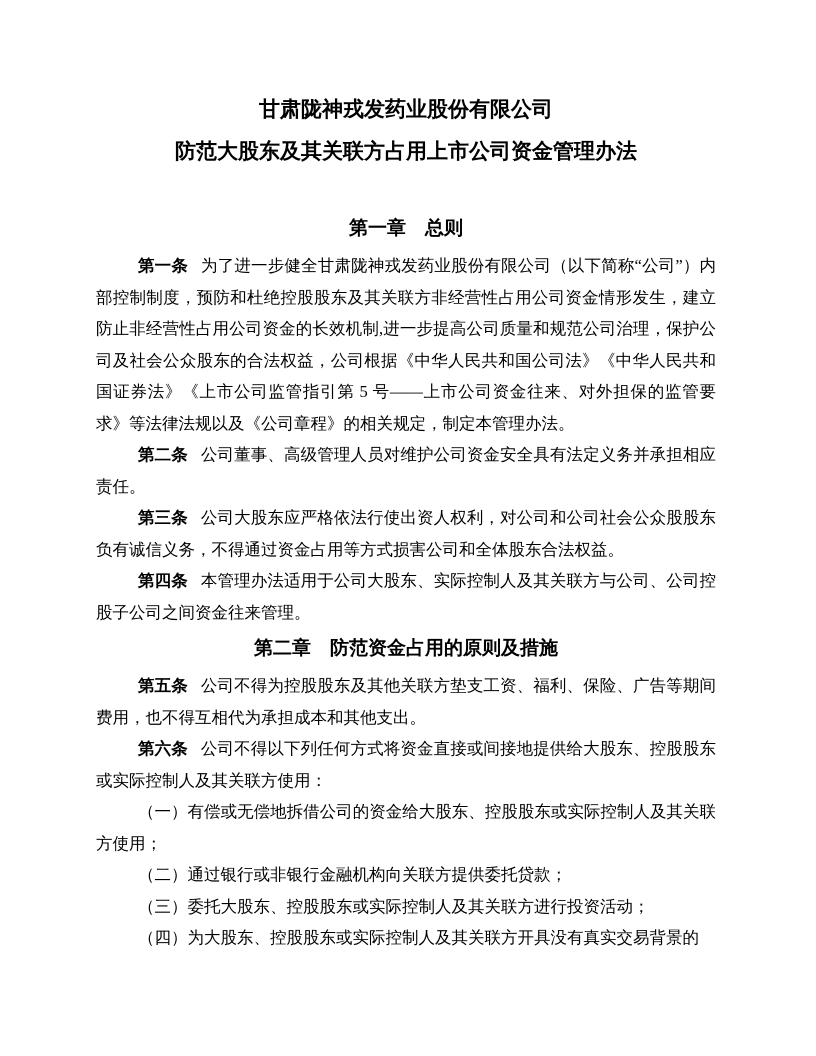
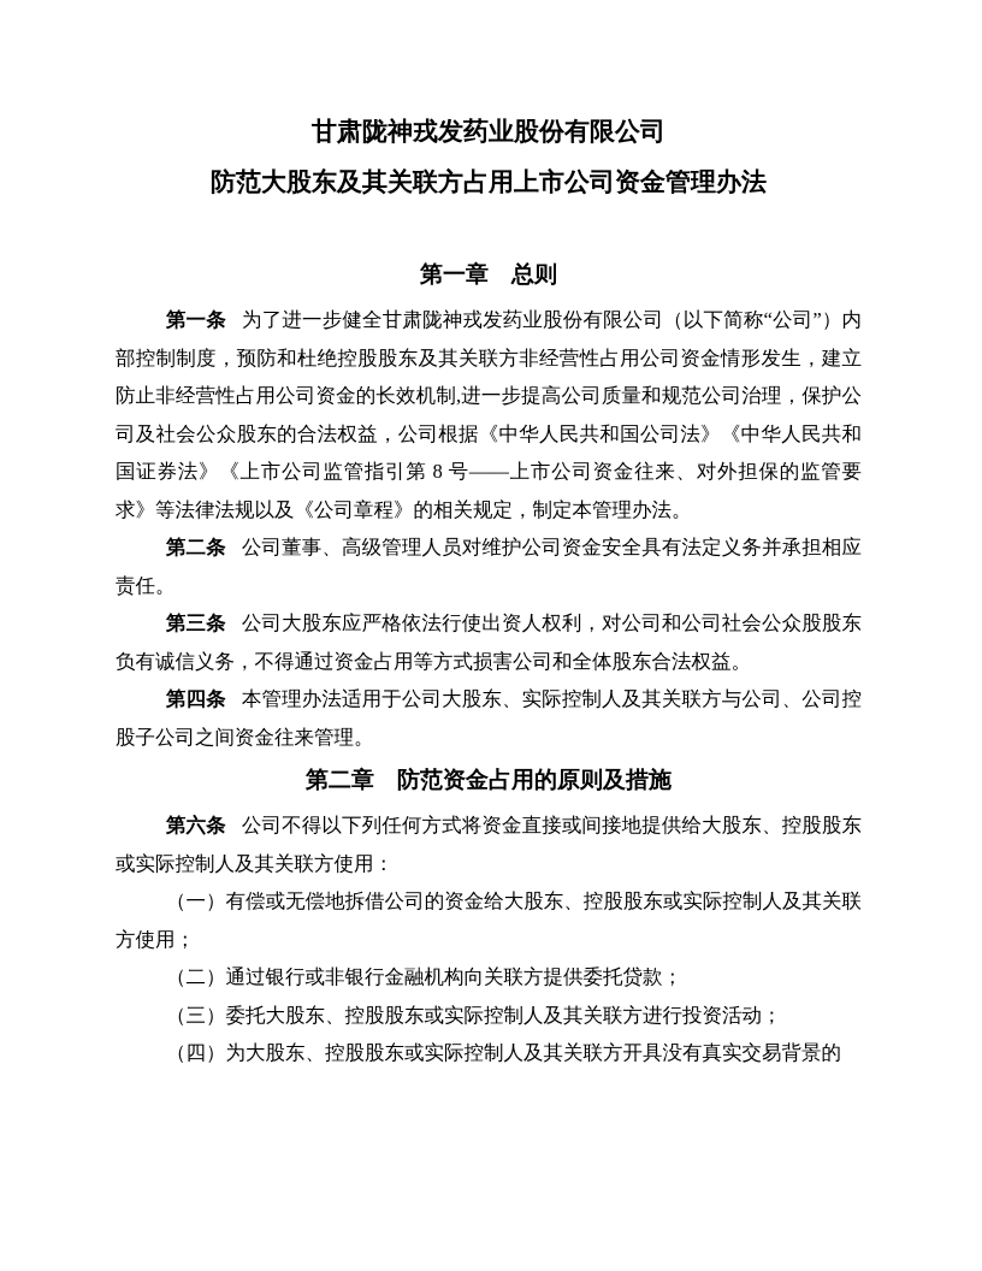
  甘肃陇神戎发药业股份有限公司
  防范大股东及其关联方占用上市公司资金管理办法
  第一章 总则
- 第一条 为了进一步健全甘肃陇神戎发药业股份有限公司（以下简称“公司”）内部控制制度，预防和杜绝控股股东及其关联方非经营性占用公司资金情形发生，建立防止非经营性占用公司资金的长效机制,进一步提高公司质量和规范公司治理，保护公司及社会公众股东的合法权益，公司根据《中华人民共和国公司法》《中华人民共和国证券法》《上市公司监管指引第 5 号——上市公司资金往来、对外担保的监管要求》等法律法规以及《公司章程》的相关规定，制定本管理办法。
+ 第一条 为了进一步健全甘肃陇神戎发药业股份有限公司（以下简称“公司”）内部控制制度，预防和杜绝控股股东及其关联方非经营性占用公司资金情形发生，建立防止非经营性占用公司资金的长效机制,进一步提高公司质量和规范公司治理，保护公司及社会公众股东的合法权益，公司根据《中华人民共和国公司法》《中华人民共和国证券法》《上市公司监管指引第 8 号——上市公司资金往来、对外担保的监管要求》等法律法规以及《公司章程》的相关规定，制定本管理办法。
  第二条 公司董事、高级管理人员对维护公司资金安全具有法定义务并承担相应责任。
  第三条 公司大股东应严格依法行使出资人权利，对公司和公司社会公众股股东负有诚信义务，不得通过资金占用等方式损害公司和全体股东合法权益。
  第四条 本管理办法适用于公司大股东、实际控制人及其关联方与公司、公司控股子公司之间资金往来管理。
  第二章 防范资金占用的原则及措施
- 第五条 公司不得为控股股东及其他关联方垫支工资、福利、保险、广告等期间费用，也不得互相代为承担成本和其他支出。
  第六条 公司不得以下列任何方式将资金直接或间接地提供给大股东、控股股东或实际控制人及其关联方使用：
  （一）有偿或无偿地拆借公司的资金给大股东、控股股东或实际控制人及其关联方使用；
  （二）通过银行或非银行金融机构向关联方提供委托贷款；
  （三）委托大股东、控股股东或实际控制人及其关联方进行投资活动；
  （四）为大股东、控股股东或实际控制人及其关联方开具没有真实交易背景的
